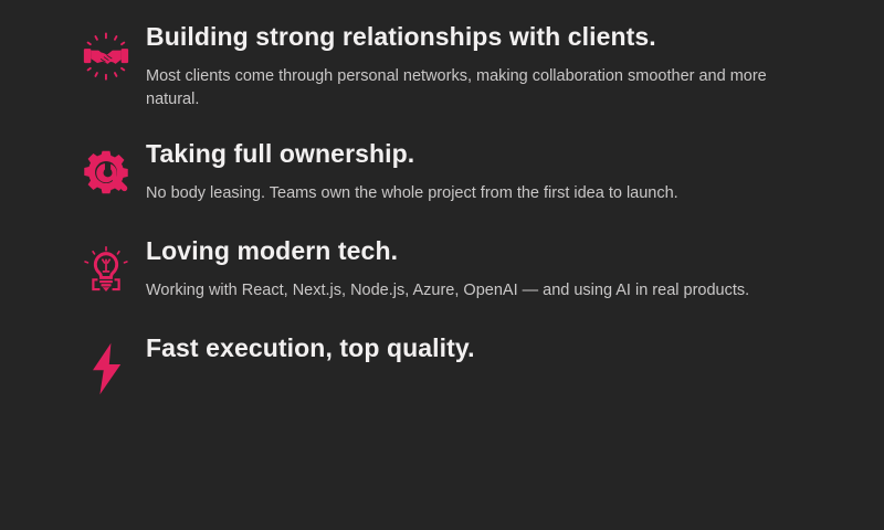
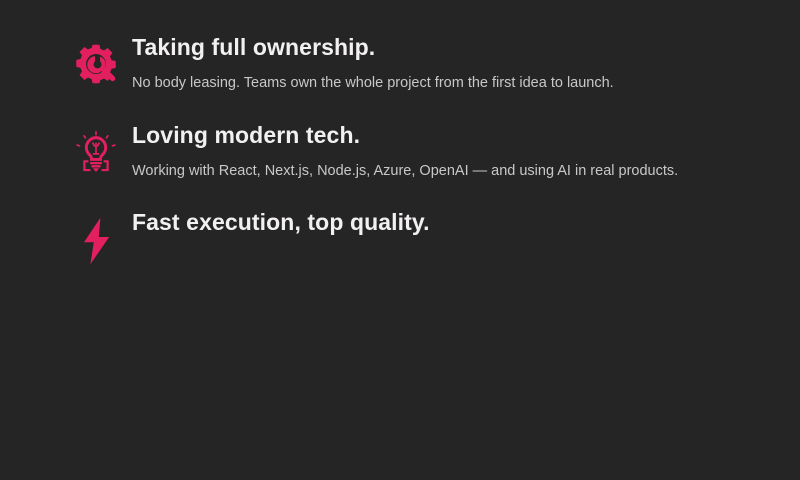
- Building strong relationships with clients.
- Most clients come through personal networks, making collaboration smoother and more natural.
  Taking full ownership.
  No body leasing. Teams own the whole project from the first idea to launch.
  Loving modern tech.
  Working with React, Next.js, Node.js, Azure, OpenAI — and using AI in real products.
  Fast execution, top quality.
